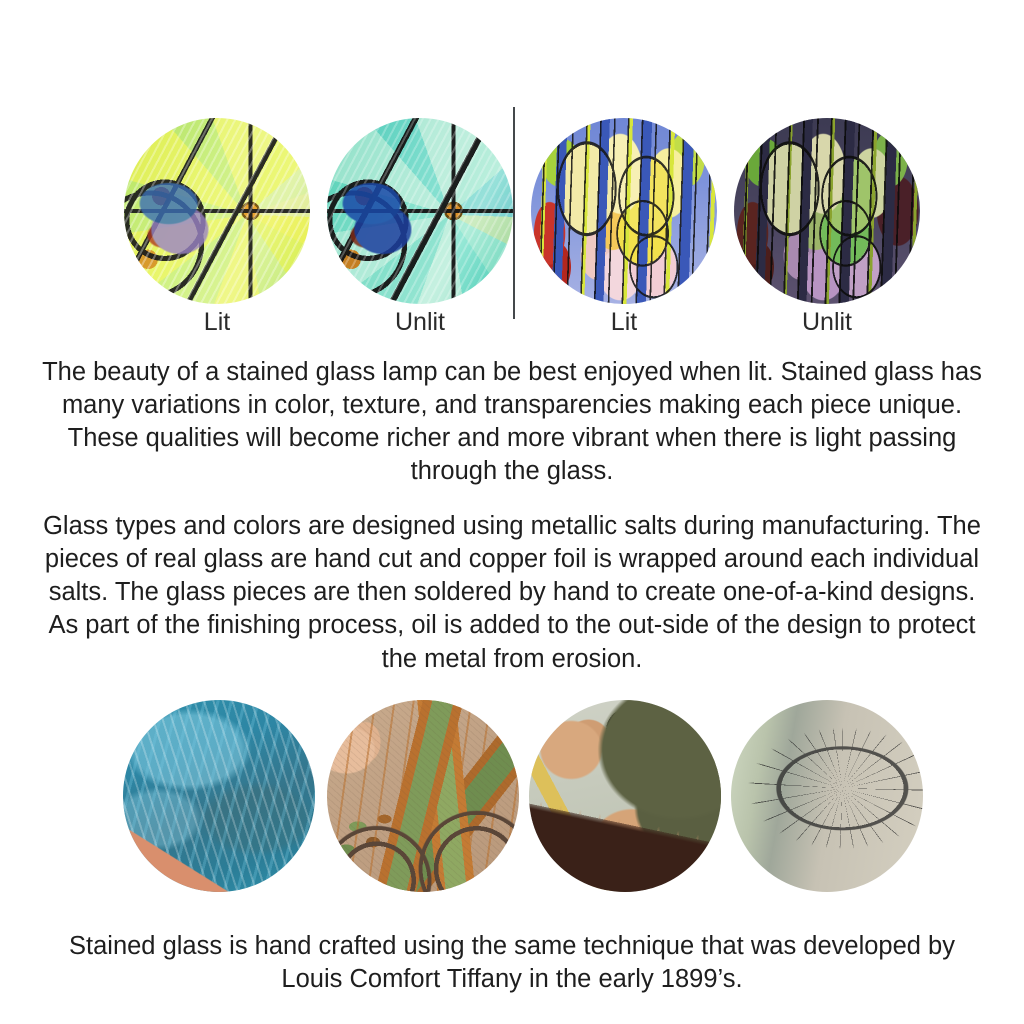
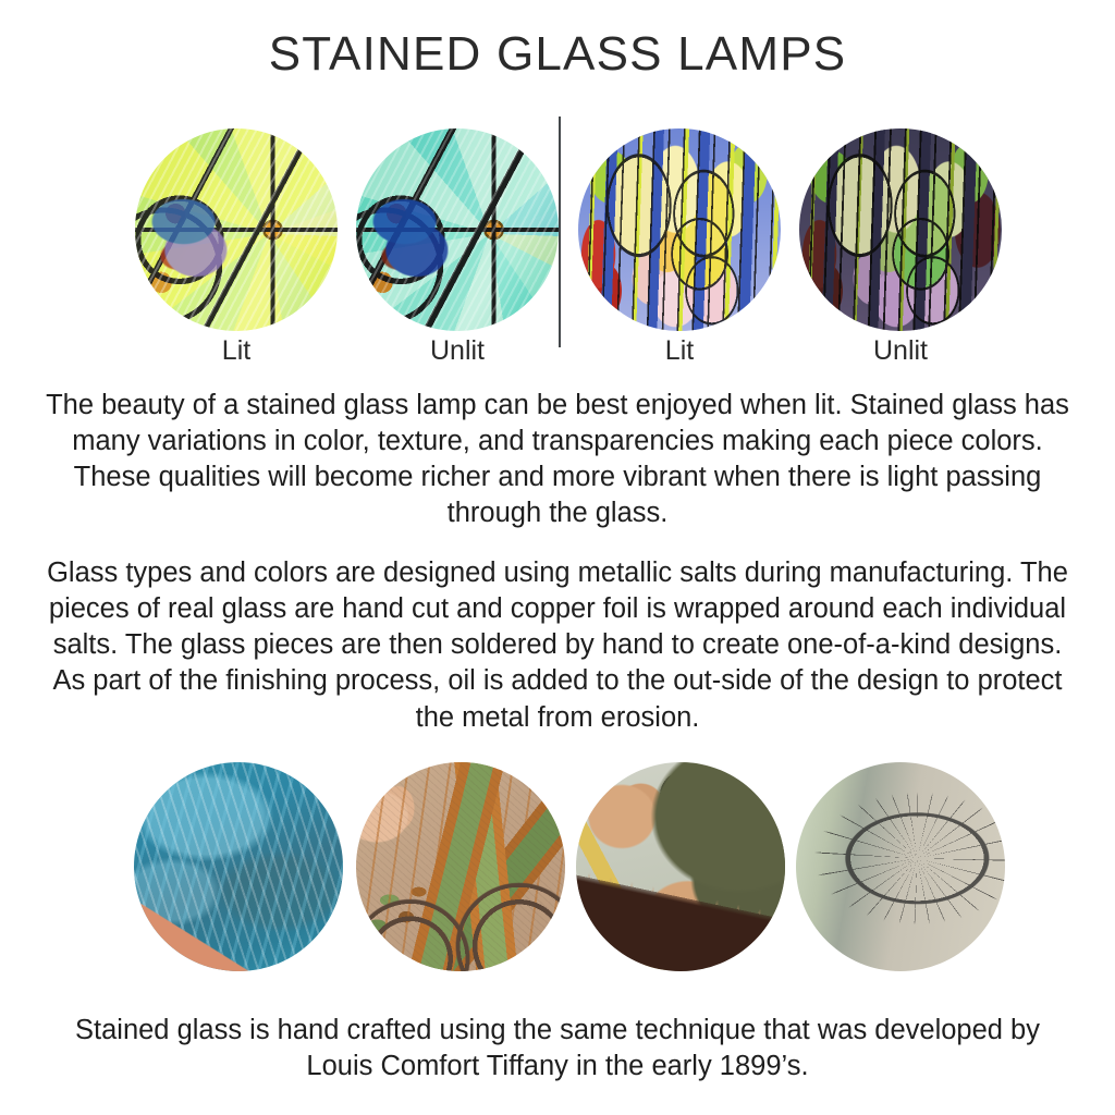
+ STAINED GLASS LAMPS
  Lit
  Unlit
  Lit
  Unlit
- The beauty of a stained glass lamp can be best enjoyed when lit. Stained glass has many variations in color, texture, and transparencies making each piece unique. These qualities will become richer and more vibrant when there is light passing through the glass.
+ The beauty of a stained glass lamp can be best enjoyed when lit. Stained glass has many variations in color, texture, and transparencies making each piece colors. These qualities will become richer and more vibrant when there is light passing through the glass.
  Glass types and colors are designed using metallic salts during manufacturing. The pieces of real glass are hand cut and copper foil is wrapped around each individual salts. The glass pieces are then soldered by hand to create one-of-a-kind designs. As part of the finishing process, oil is added to the out-side of the design to protect the metal from erosion.
  Stained glass is hand crafted using the same technique that was developed by Louis Comfort Tiffany in the early 1899’s.
